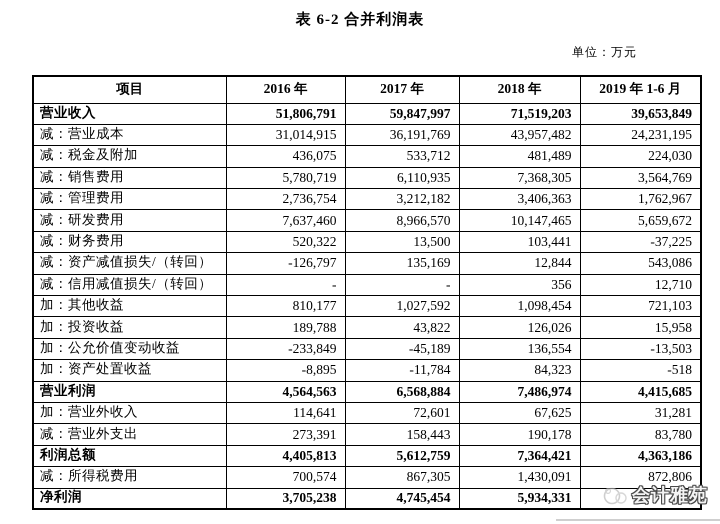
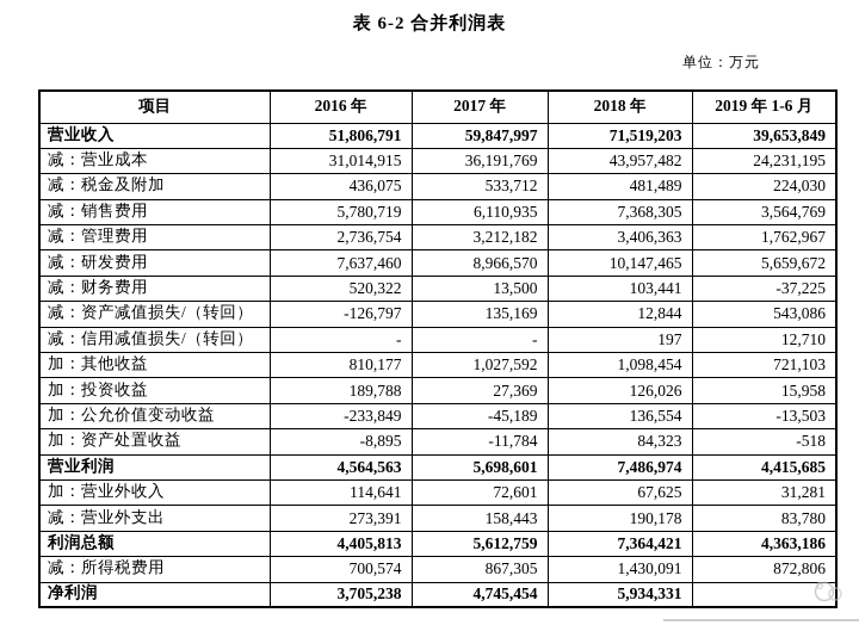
  表 6-2 合并利润表
  单位：万元
  项目	2016 年	2017 年	2018 年	2019 年 1-6 月
  营业收入	51,806,791	59,847,997	71,519,203	39,653,849
  减：营业成本	31,014,915	36,191,769	43,957,482	24,231,195
  减：税金及附加	436,075	533,712	481,489	224,030
  减：销售费用	5,780,719	6,110,935	7,368,305	3,564,769
  减：管理费用	2,736,754	3,212,182	3,406,363	1,762,967
  减：研发费用	7,637,460	8,966,570	10,147,465	5,659,672
  减：财务费用	520,322	13,500	103,441	-37,225
  减：资产减值损失/（转回）	-126,797	135,169	12,844	543,086
- 减：信用减值损失/（转回）	-	-	356	12,710
+ 减：信用减值损失/（转回）	-	-	197	12,710
  加：其他收益	810,177	1,027,592	1,098,454	721,103
- 加：投资收益	189,788	43,822	126,026	15,958
+ 加：投资收益	189,788	27,369	126,026	15,958
  加：公允价值变动收益	-233,849	-45,189	136,554	-13,503
  加：资产处置收益	-8,895	-11,784	84,323	-518
- 营业利润	4,564,563	6,568,884	7,486,974	4,415,685
+ 营业利润	4,564,563	5,698,601	7,486,974	4,415,685
  加：营业外收入	114,641	72,601	67,625	31,281
  减：营业外支出	273,391	158,443	190,178	83,780
  利润总额	4,405,813	5,612,759	7,364,421	4,363,186
  减：所得税费用	700,574	867,305	1,430,091	872,806
  净利润	3,705,238	4,745,454	5,934,331
- 会计雅苑
